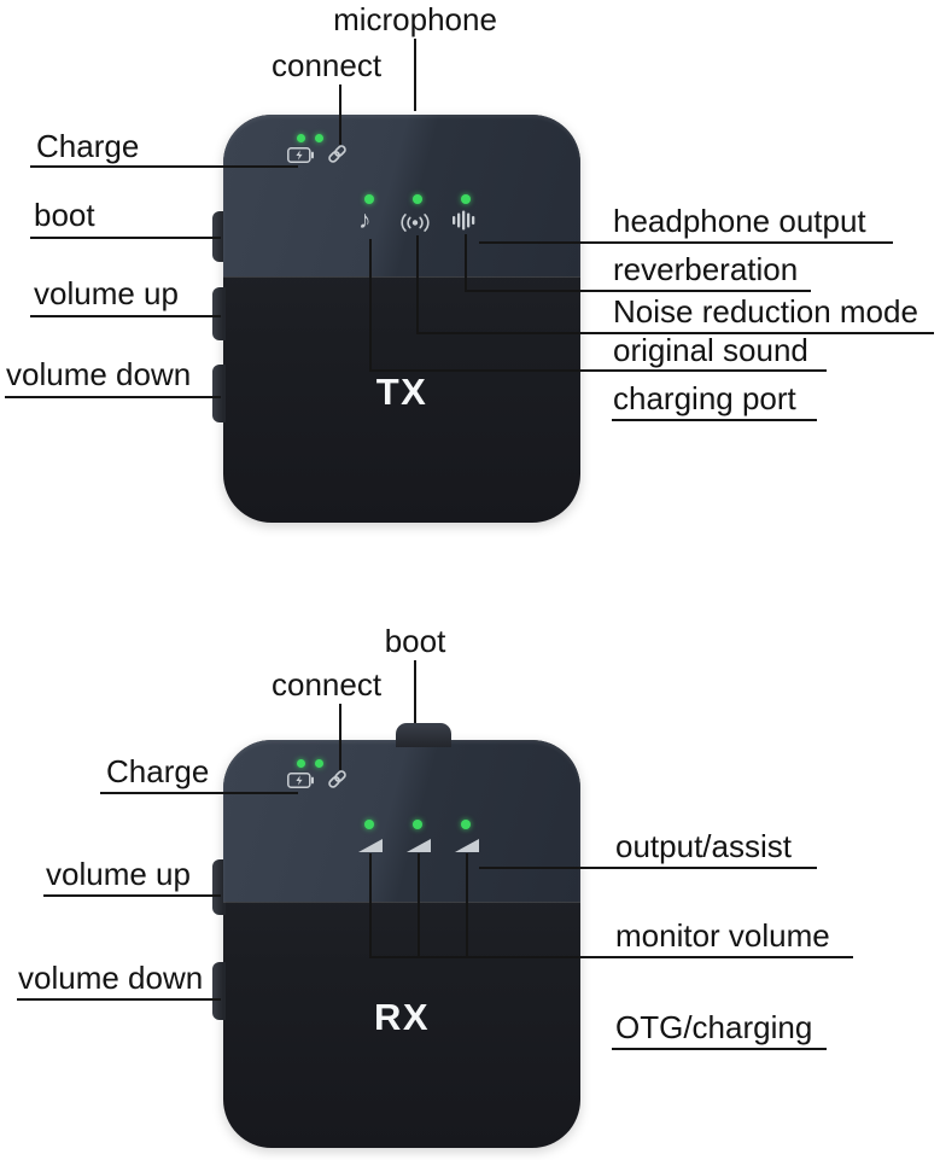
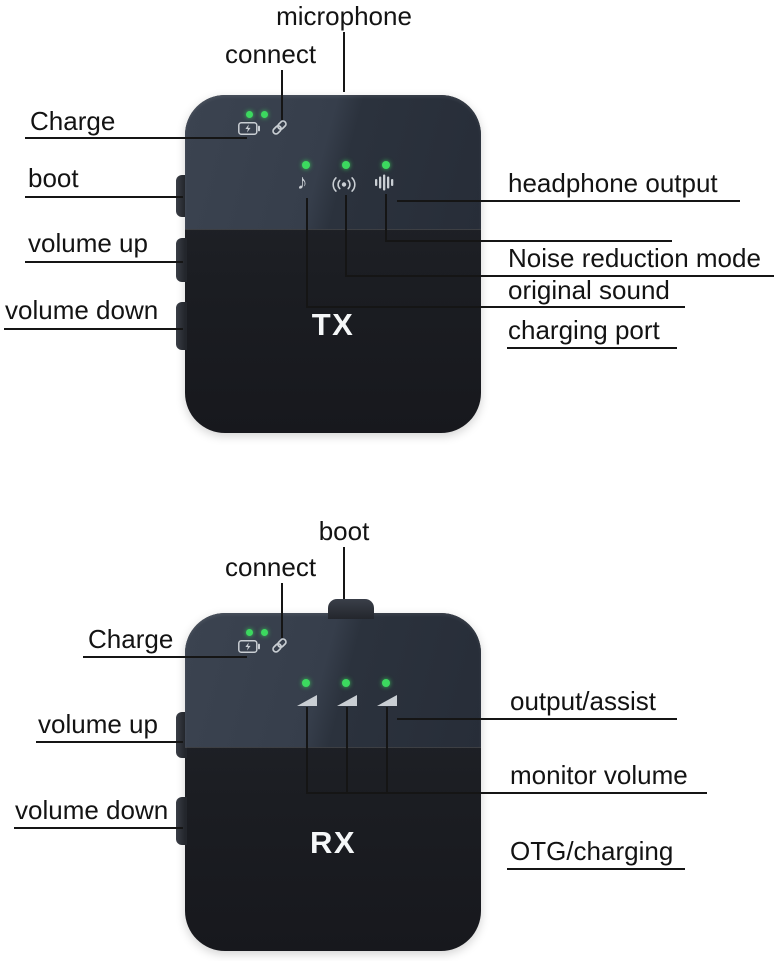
  ♪
  TX
  RX
  microphone
  connect
  Charge
  boot
  volume up
  volume down
  headphone output
- reverberation
  Noise reduction mode
  original sound
  charging port
  boot
  connect
  Charge
  volume up
  volume down
  output/assist
  monitor volume
  OTG/charging
